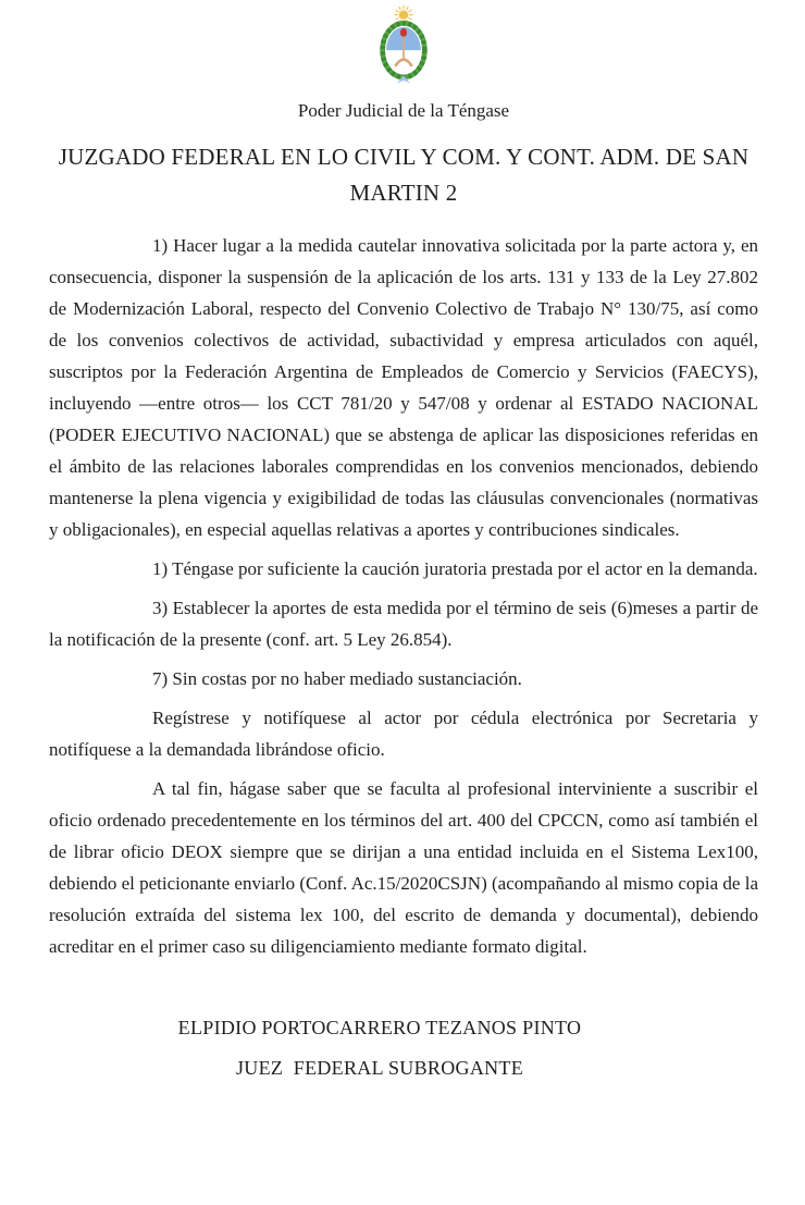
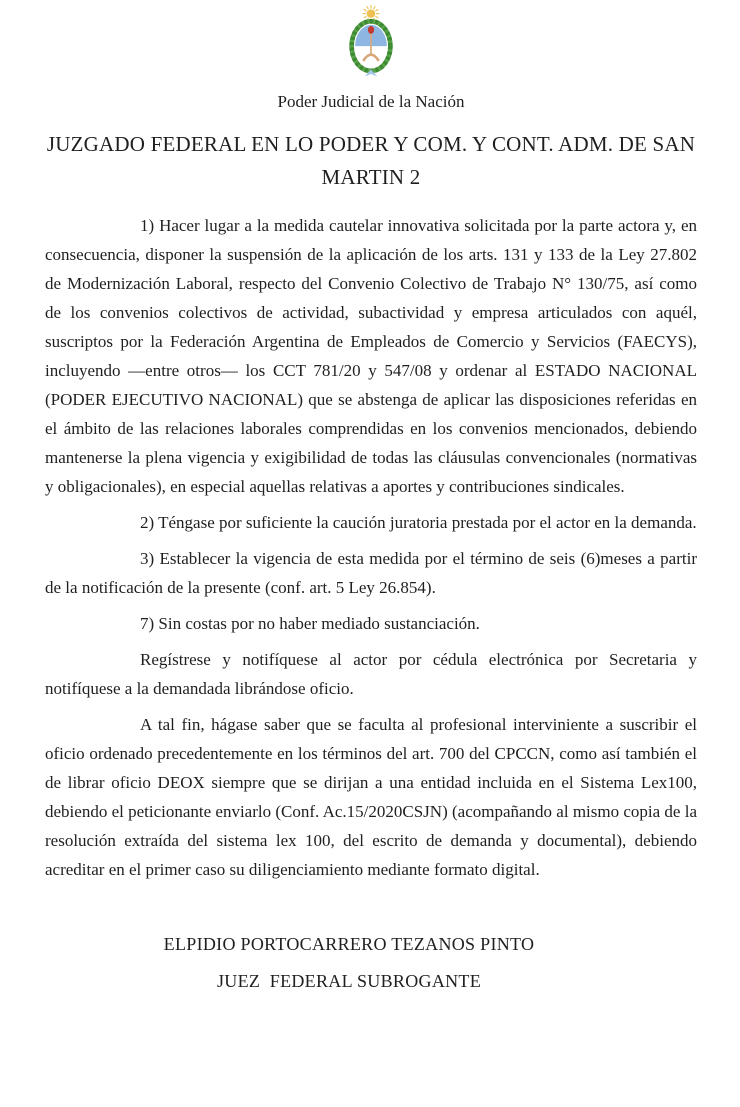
- Poder Judicial de la Téngase
+ Poder Judicial de la Nación
- JUZGADO FEDERAL EN LO CIVIL Y COM. Y CONT. ADM. DE SAN
+ JUZGADO FEDERAL EN LO PODER Y COM. Y CONT. ADM. DE SAN
  MARTIN 2
  1) Hacer lugar a la medida cautelar innovativa solicitada por la parte actora y, en consecuencia, disponer la suspensión de la aplicación de los arts. 131 y 133 de la Ley 27.802 de Modernización Laboral, respecto del Convenio Colectivo de Trabajo N° 130/75, así como de los convenios colectivos de actividad, subactividad y empresa articulados con aquél, suscriptos por la Federación Argentina de Empleados de Comercio y Servicios (FAECYS), incluyendo —entre otros— los CCT 781/20 y 547/08 y ordenar al ESTADO NACIONAL (PODER EJECUTIVO NACIONAL) que se abstenga de aplicar las disposiciones referidas en el ámbito de las relaciones laborales comprendidas en los convenios mencionados, debiendo mantenerse la plena vigencia y exigibilidad de todas las cláusulas convencionales (normativas y obligacionales), en especial aquellas relativas a aportes y contribuciones sindicales.
- 1) Téngase por suficiente la caución juratoria prestada por el actor en la demanda.
+ 2) Téngase por suficiente la caución juratoria prestada por el actor en la demanda.
- 3) Establecer la aportes de esta medida por el término de seis (6)meses a partir de la notificación de la presente (conf. art. 5 Ley 26.854).
+ 3) Establecer la vigencia de esta medida por el término de seis (6)meses a partir de la notificación de la presente (conf. art. 5 Ley 26.854).
  7) Sin costas por no haber mediado sustanciación.
  Regístrese y notifíquese al actor por cédula electrónica por Secretaria y notifíquese a la demandada librándose oficio.
- A tal fin, hágase saber que se faculta al profesional interviniente a suscribir el oficio ordenado precedentemente en los términos del art. 400 del CPCCN, como así también el de librar oficio DEOX siempre que se dirijan a una entidad incluida en el Sistema Lex100, debiendo el peticionante enviarlo (Conf. Ac.15/2020CSJN) (acompañando al mismo copia de la resolución extraída del sistema lex 100, del escrito de demanda y documental), debiendo acreditar en el primer caso su diligenciamiento mediante formato digital.
+ A tal fin, hágase saber que se faculta al profesional interviniente a suscribir el oficio ordenado precedentemente en los términos del art. 700 del CPCCN, como así también el de librar oficio DEOX siempre que se dirijan a una entidad incluida en el Sistema Lex100, debiendo el peticionante enviarlo (Conf. Ac.15/2020CSJN) (acompañando al mismo copia de la resolución extraída del sistema lex 100, del escrito de demanda y documental), debiendo acreditar en el primer caso su diligenciamiento mediante formato digital.
  ELPIDIO PORTOCARRERO TEZANOS PINTO
  JUEZ FEDERAL SUBROGANTE
